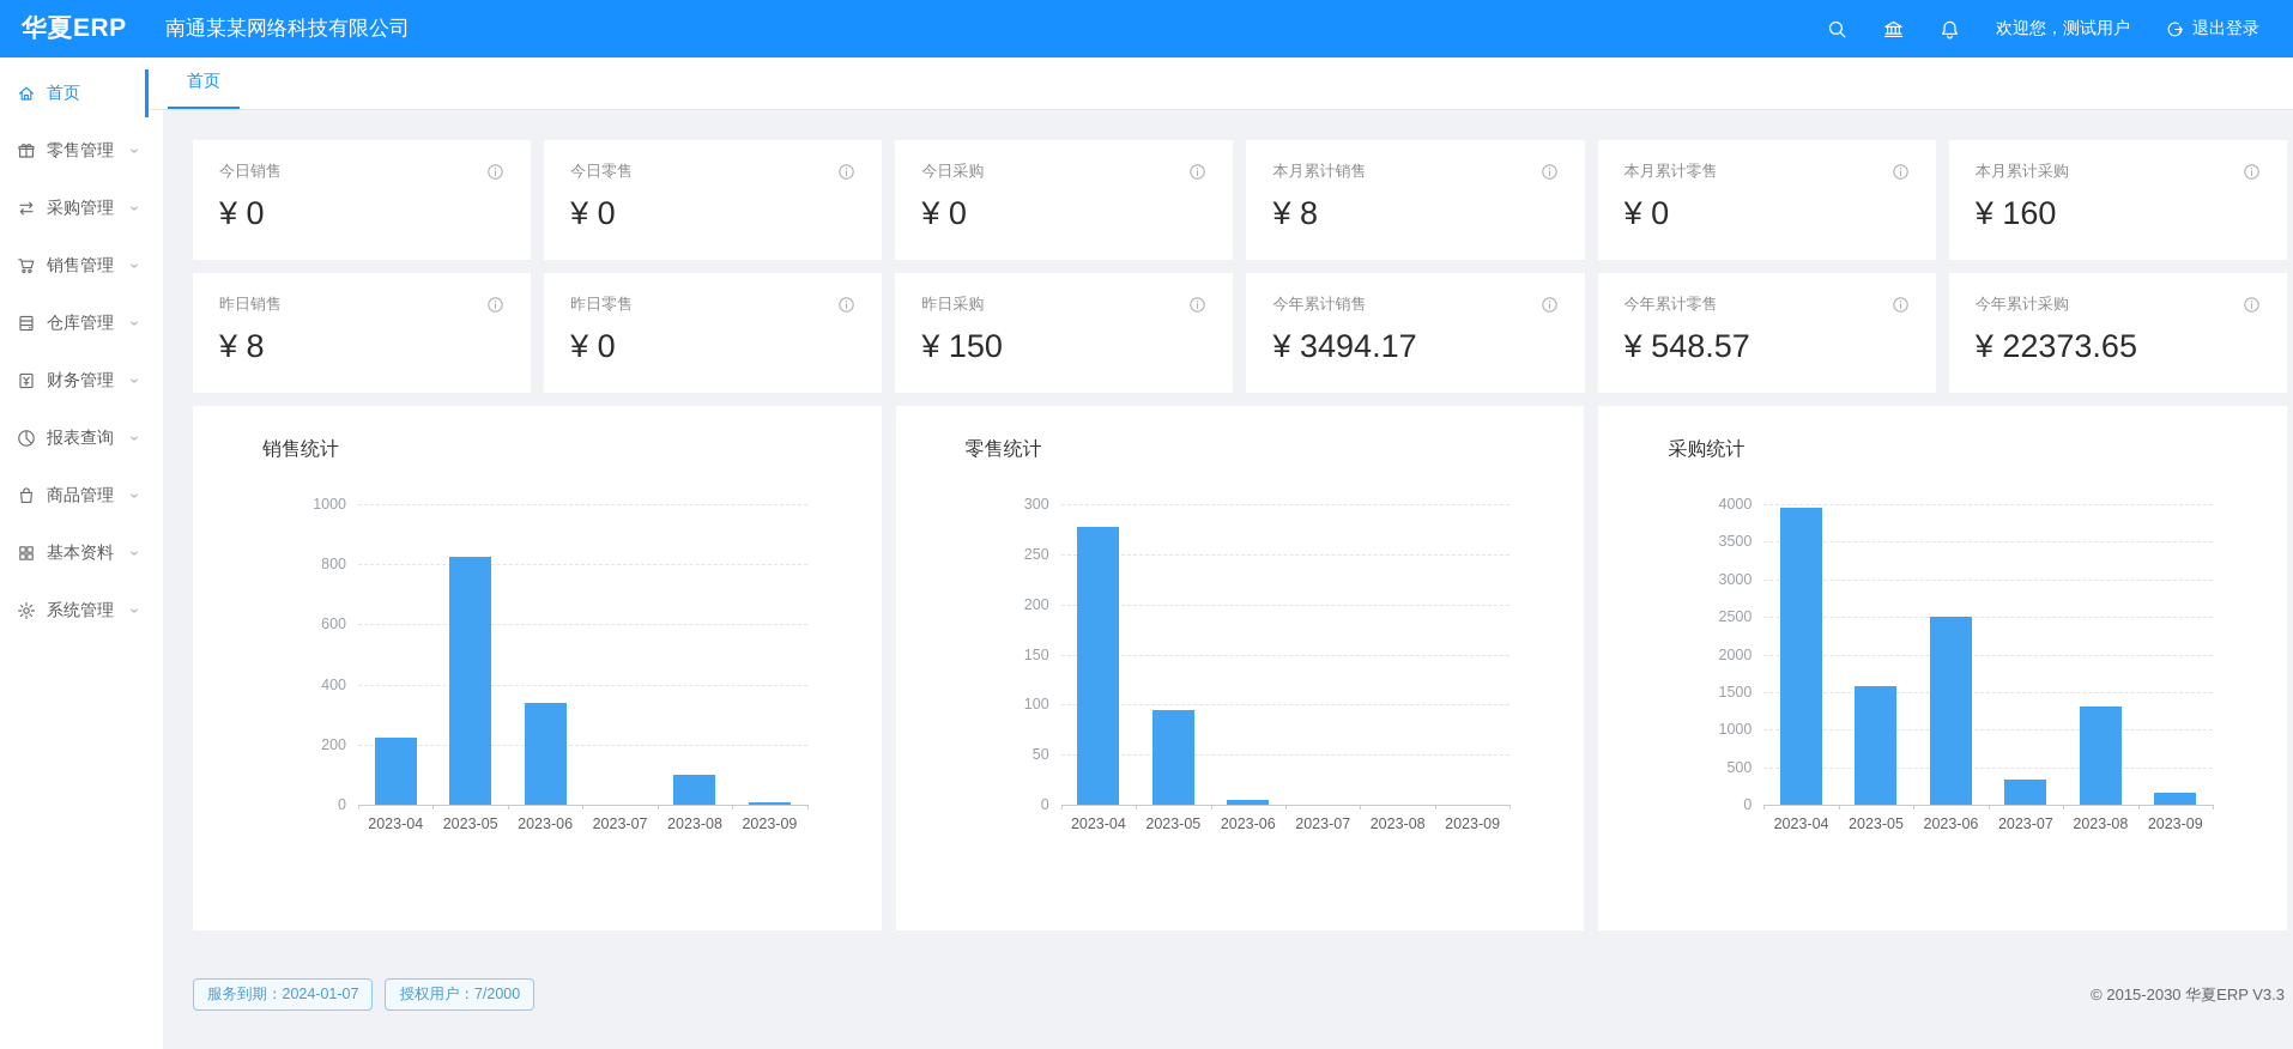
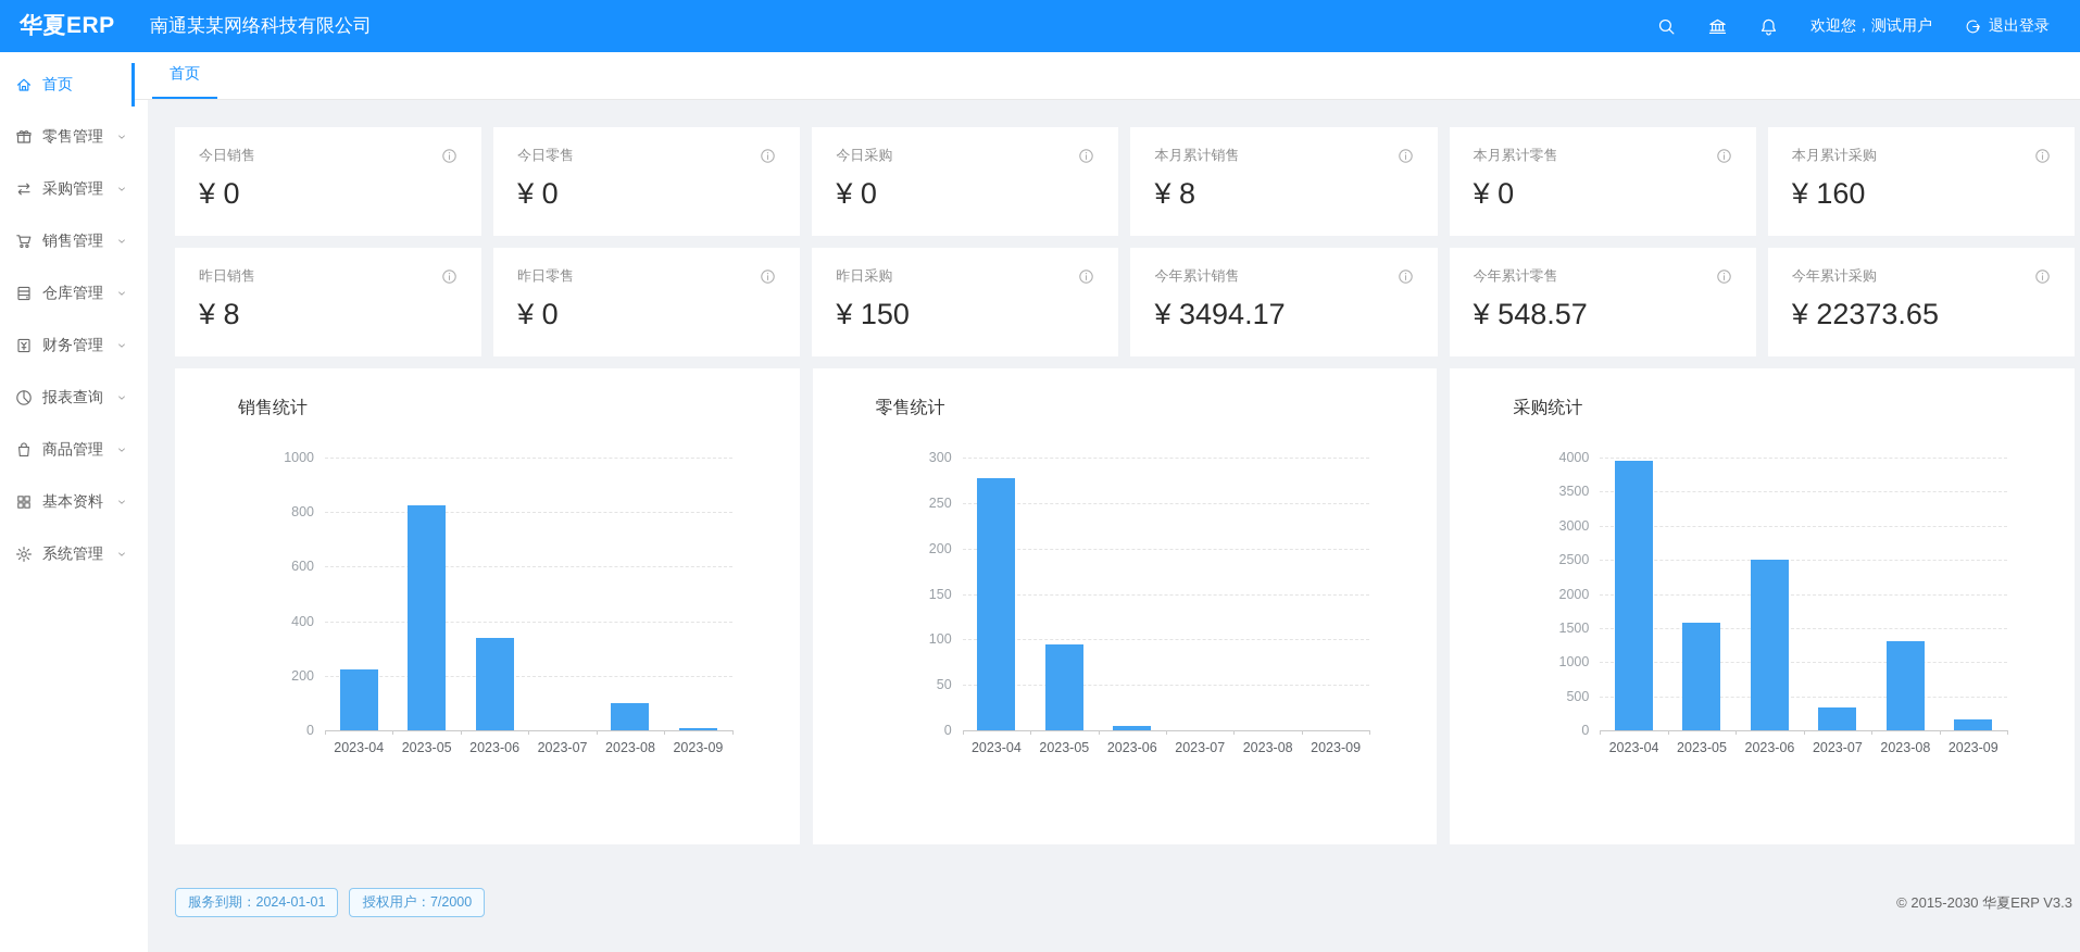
  华夏ERP
  南通某某网络科技有限公司
  欢迎您，测试用户
  退出登录
  首页
  零售管理
  采购管理
  销售管理
  仓库管理
  财务管理
  报表查询
  商品管理
  基本资料
  系统管理
  首页
  今日销售
  ¥ 0
  今日零售
  ¥ 0
  今日采购
  ¥ 0
  本月累计销售
  ¥ 8
  本月累计零售
  ¥ 0
  本月累计采购
  ¥ 160
  昨日销售
  ¥ 8
  昨日零售
  ¥ 0
  昨日采购
  ¥ 150
  今年累计销售
  ¥ 3494.17
  今年累计零售
  ¥ 548.57
  今年累计采购
  ¥ 22373.65
  销售统计
  0
  200
  400
  600
  800
  1000
  2023-04
  2023-05
  2023-06
  2023-07
  2023-08
  2023-09
  零售统计
  0
  50
  100
  150
  200
  250
  300
  2023-04
  2023-05
  2023-06
  2023-07
  2023-08
  2023-09
  采购统计
  0
  500
  1000
  1500
  2000
  2500
  3000
  3500
  4000
  2023-04
  2023-05
  2023-06
  2023-07
  2023-08
  2023-09
- 服务到期：2024-01-07
+ 服务到期：2024-01-01
  授权用户：7/2000
  © 2015-2030 华夏ERP V3.3
